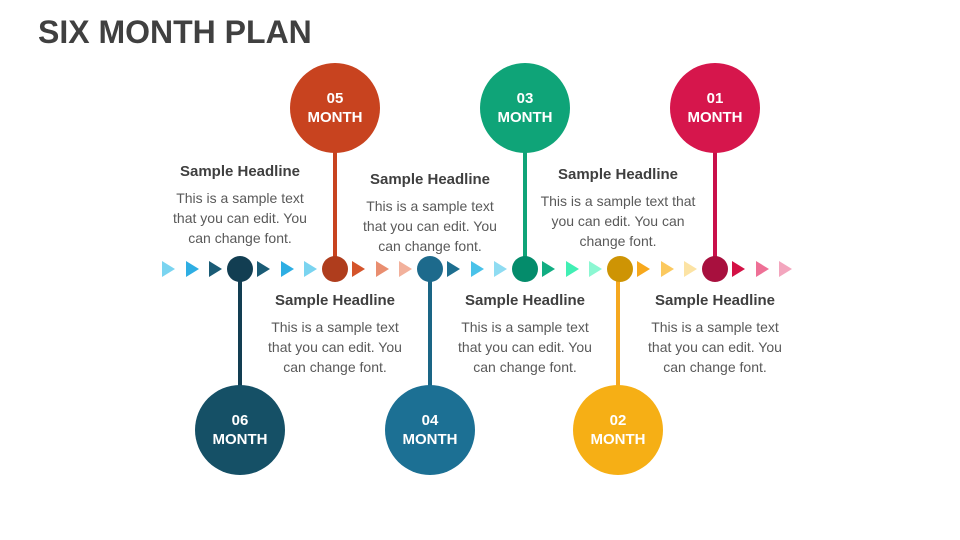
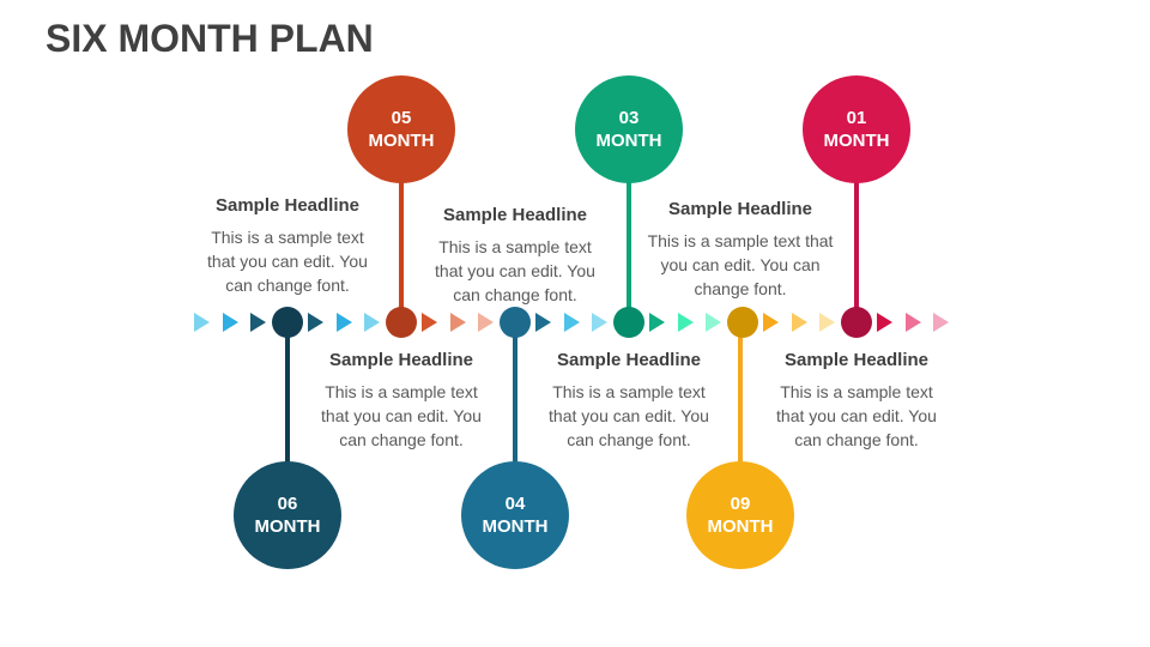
  SIX MONTH PLAN
  06
  MONTH
  Sample Headline
  This is a sample text that you can edit. You can change font.
  05
  MONTH
  Sample Headline
  This is a sample text that you can edit. You can change font.
  04
  MONTH
  Sample Headline
  This is a sample text that you can edit. You can change font.
  03
  MONTH
  Sample Headline
  This is a sample text that you can edit. You can change font.
- 02
+ 09
  MONTH
  Sample Headline
  This is a sample text that you can edit. You can change font.
  01
  MONTH
  Sample Headline
  This is a sample text that you can edit. You can change font.
